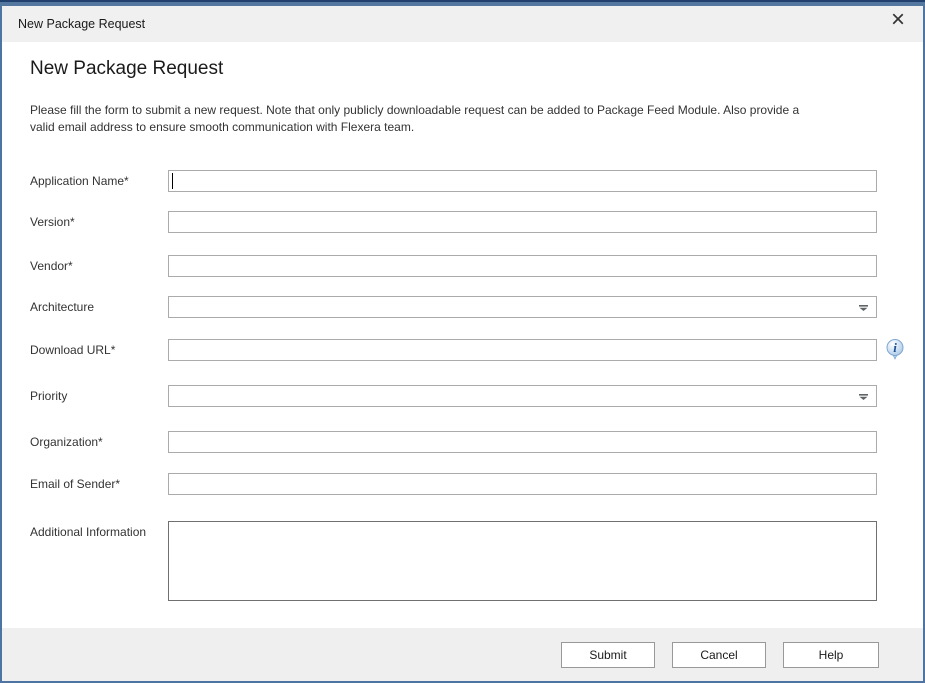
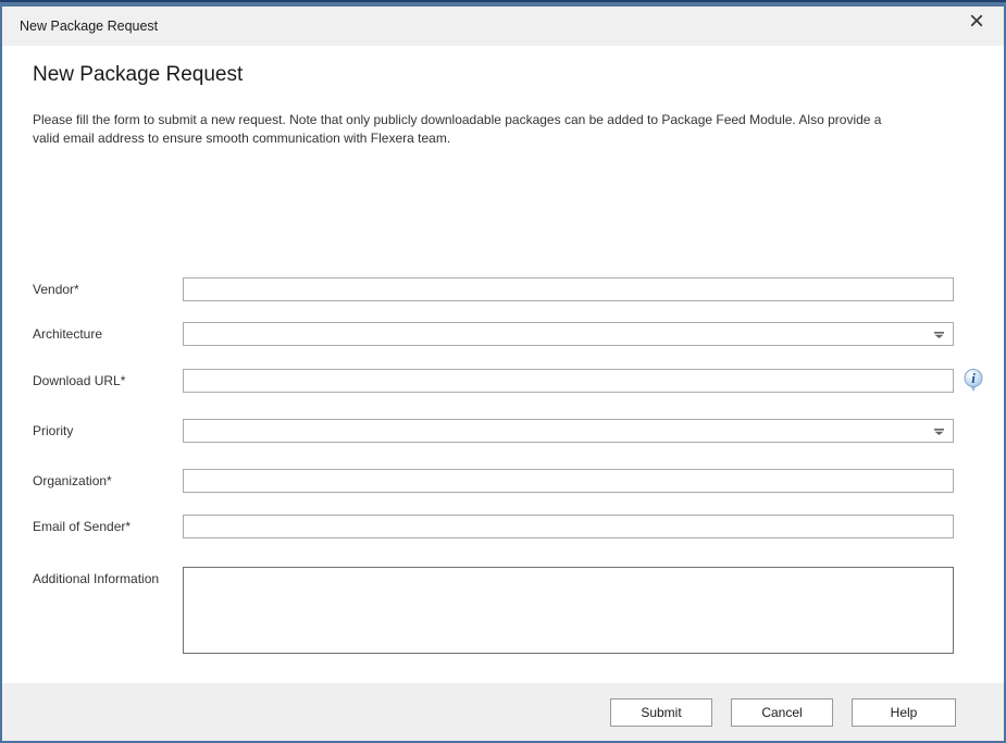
  New Package Request
  ×
  New Package Request
- Please fill the form to submit a new request. Note that only publicly downloadable request can be added to Package Feed Module. Also provide a
+ Please fill the form to submit a new request. Note that only publicly downloadable packages can be added to Package Feed Module. Also provide a
  valid email address to ensure smooth communication with Flexera team.
- Application Name*
- Version*
  Vendor*
  Architecture
  Download URL*
  i
  Priority
  Organization*
  Email of Sender*
  Additional Information
  Submit
  Cancel
  Help
